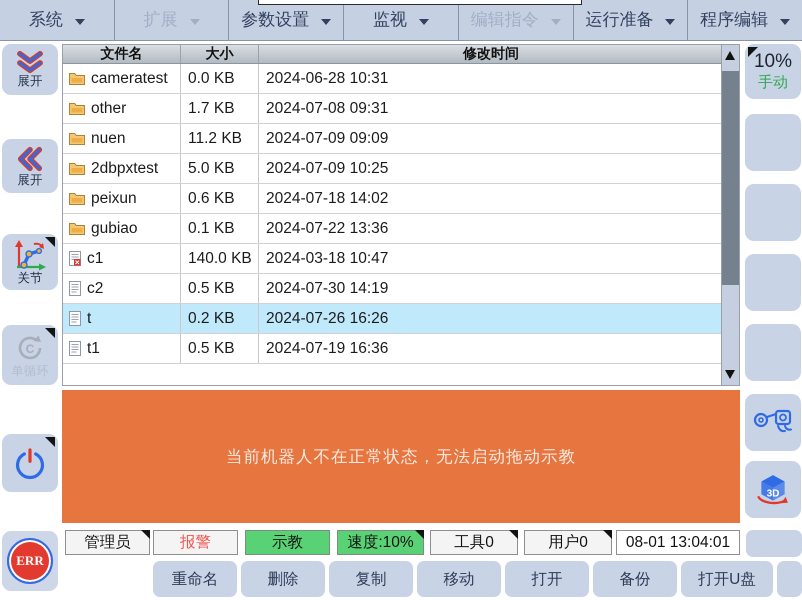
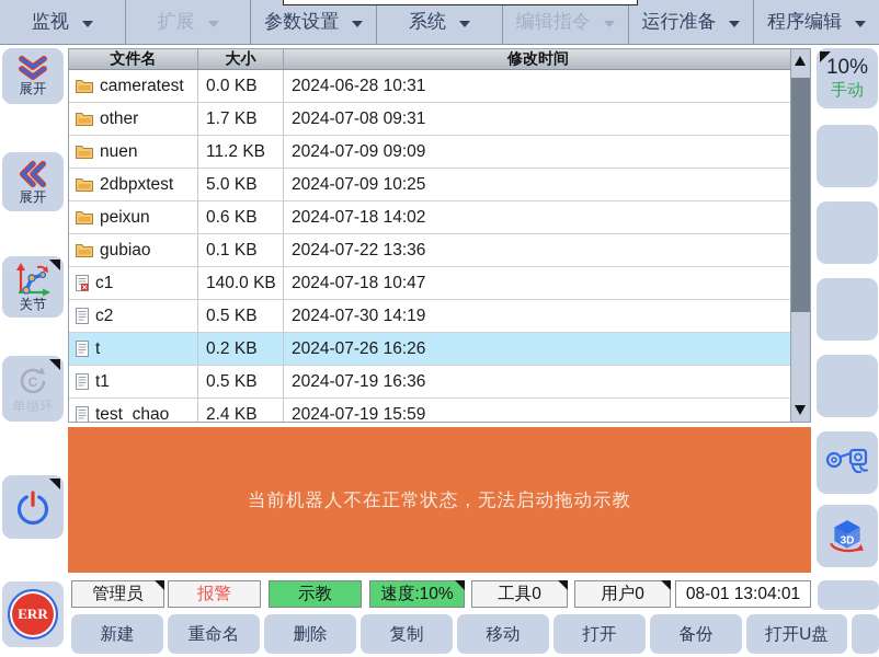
- 系统
+ 监视
  扩展
  参数设置
- 监视
+ 系统
  编辑指令
  运行准备
  程序编辑
  展开
  展开
  关节
  C
  ERR
  文件名
  大小
  修改时间
  cameratest
  0.0 KB
  2024-06-28 10:31
  other
  1.7 KB
  2024-07-08 09:31
  nuen
  11.2 KB
  2024-07-09 09:09
  2dbpxtest
  5.0 KB
  2024-07-09 10:25
  peixun
  0.6 KB
  2024-07-18 14:02
  gubiao
  0.1 KB
  2024-07-22 13:36
  c1
  140.0 KB
- 2024-03-18 10:47
+ 2024-07-18 10:47
  c2
  0.5 KB
  2024-07-30 14:19
  t
  0.2 KB
  2024-07-26 16:26
  t1
  0.5 KB
  2024-07-19 16:36
+ test_chao
+ 2.4 KB
+ 2024-07-19 15:59
  10%
  手动
  3D
  当前机器人不在正常状态，无法启动拖动示教
  管理员
  报警
  示教
  速度:10%
  工具0
  用户0
  08-01 13:04:01
+ 新建
  重命名
  删除
  复制
  移动
  打开
  备份
  打开U盘
